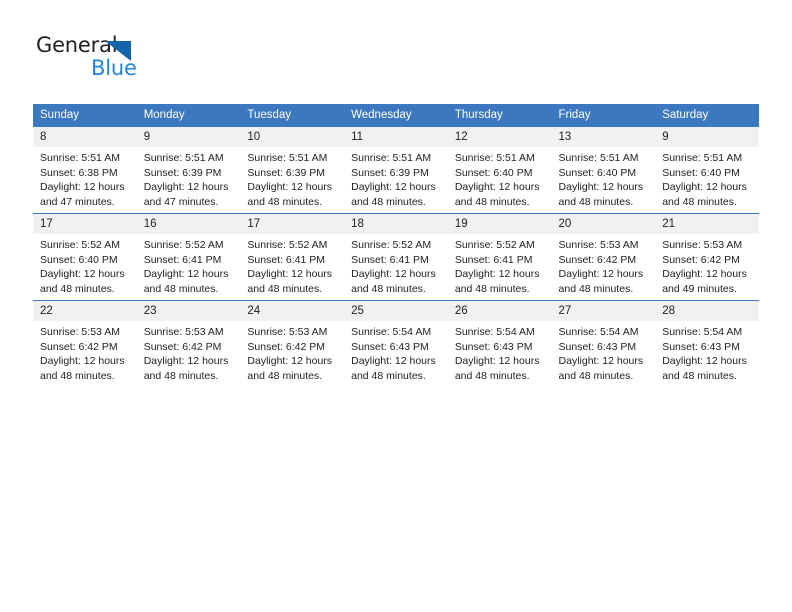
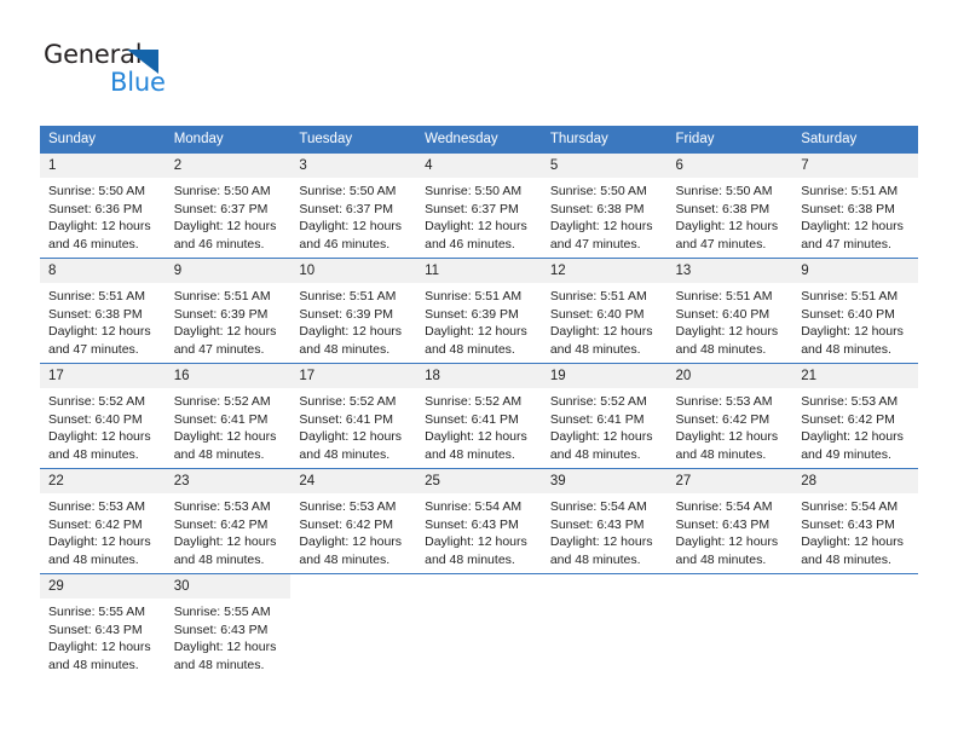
  General
  Blue
  Sunday	Monday	Tuesday	Wednesday	Thursday	Friday	Saturday
+ 1 Sunrise: 5:50 AM Sunset: 6:36 PM Daylight: 12 hours and 46 minutes.	2 Sunrise: 5:50 AM Sunset: 6:37 PM Daylight: 12 hours and 46 minutes.	3 Sunrise: 5:50 AM Sunset: 6:37 PM Daylight: 12 hours and 46 minutes.	4 Sunrise: 5:50 AM Sunset: 6:37 PM Daylight: 12 hours and 46 minutes.	5 Sunrise: 5:50 AM Sunset: 6:38 PM Daylight: 12 hours and 47 minutes.	6 Sunrise: 5:50 AM Sunset: 6:38 PM Daylight: 12 hours and 47 minutes.	7 Sunrise: 5:51 AM Sunset: 6:38 PM Daylight: 12 hours and 47 minutes.
  8 Sunrise: 5:51 AM Sunset: 6:38 PM Daylight: 12 hours and 47 minutes.	9 Sunrise: 5:51 AM Sunset: 6:39 PM Daylight: 12 hours and 47 minutes.	10 Sunrise: 5:51 AM Sunset: 6:39 PM Daylight: 12 hours and 48 minutes.	11 Sunrise: 5:51 AM Sunset: 6:39 PM Daylight: 12 hours and 48 minutes.	12 Sunrise: 5:51 AM Sunset: 6:40 PM Daylight: 12 hours and 48 minutes.	13 Sunrise: 5:51 AM Sunset: 6:40 PM Daylight: 12 hours and 48 minutes.	9 Sunrise: 5:51 AM Sunset: 6:40 PM Daylight: 12 hours and 48 minutes.
  17 Sunrise: 5:52 AM Sunset: 6:40 PM Daylight: 12 hours and 48 minutes.	16 Sunrise: 5:52 AM Sunset: 6:41 PM Daylight: 12 hours and 48 minutes.	17 Sunrise: 5:52 AM Sunset: 6:41 PM Daylight: 12 hours and 48 minutes.	18 Sunrise: 5:52 AM Sunset: 6:41 PM Daylight: 12 hours and 48 minutes.	19 Sunrise: 5:52 AM Sunset: 6:41 PM Daylight: 12 hours and 48 minutes.	20 Sunrise: 5:53 AM Sunset: 6:42 PM Daylight: 12 hours and 48 minutes.	21 Sunrise: 5:53 AM Sunset: 6:42 PM Daylight: 12 hours and 49 minutes.
- 22 Sunrise: 5:53 AM Sunset: 6:42 PM Daylight: 12 hours and 48 minutes.	23 Sunrise: 5:53 AM Sunset: 6:42 PM Daylight: 12 hours and 48 minutes.	24 Sunrise: 5:53 AM Sunset: 6:42 PM Daylight: 12 hours and 48 minutes.	25 Sunrise: 5:54 AM Sunset: 6:43 PM Daylight: 12 hours and 48 minutes.	26 Sunrise: 5:54 AM Sunset: 6:43 PM Daylight: 12 hours and 48 minutes.	27 Sunrise: 5:54 AM Sunset: 6:43 PM Daylight: 12 hours and 48 minutes.	28 Sunrise: 5:54 AM Sunset: 6:43 PM Daylight: 12 hours and 48 minutes.
+ 22 Sunrise: 5:53 AM Sunset: 6:42 PM Daylight: 12 hours and 48 minutes.	23 Sunrise: 5:53 AM Sunset: 6:42 PM Daylight: 12 hours and 48 minutes.	24 Sunrise: 5:53 AM Sunset: 6:42 PM Daylight: 12 hours and 48 minutes.	25 Sunrise: 5:54 AM Sunset: 6:43 PM Daylight: 12 hours and 48 minutes.	39 Sunrise: 5:54 AM Sunset: 6:43 PM Daylight: 12 hours and 48 minutes.	27 Sunrise: 5:54 AM Sunset: 6:43 PM Daylight: 12 hours and 48 minutes.	28 Sunrise: 5:54 AM Sunset: 6:43 PM Daylight: 12 hours and 48 minutes.
+ 29 Sunrise: 5:55 AM Sunset: 6:43 PM Daylight: 12 hours and 48 minutes.	30 Sunrise: 5:55 AM Sunset: 6:43 PM Daylight: 12 hours and 48 minutes.
